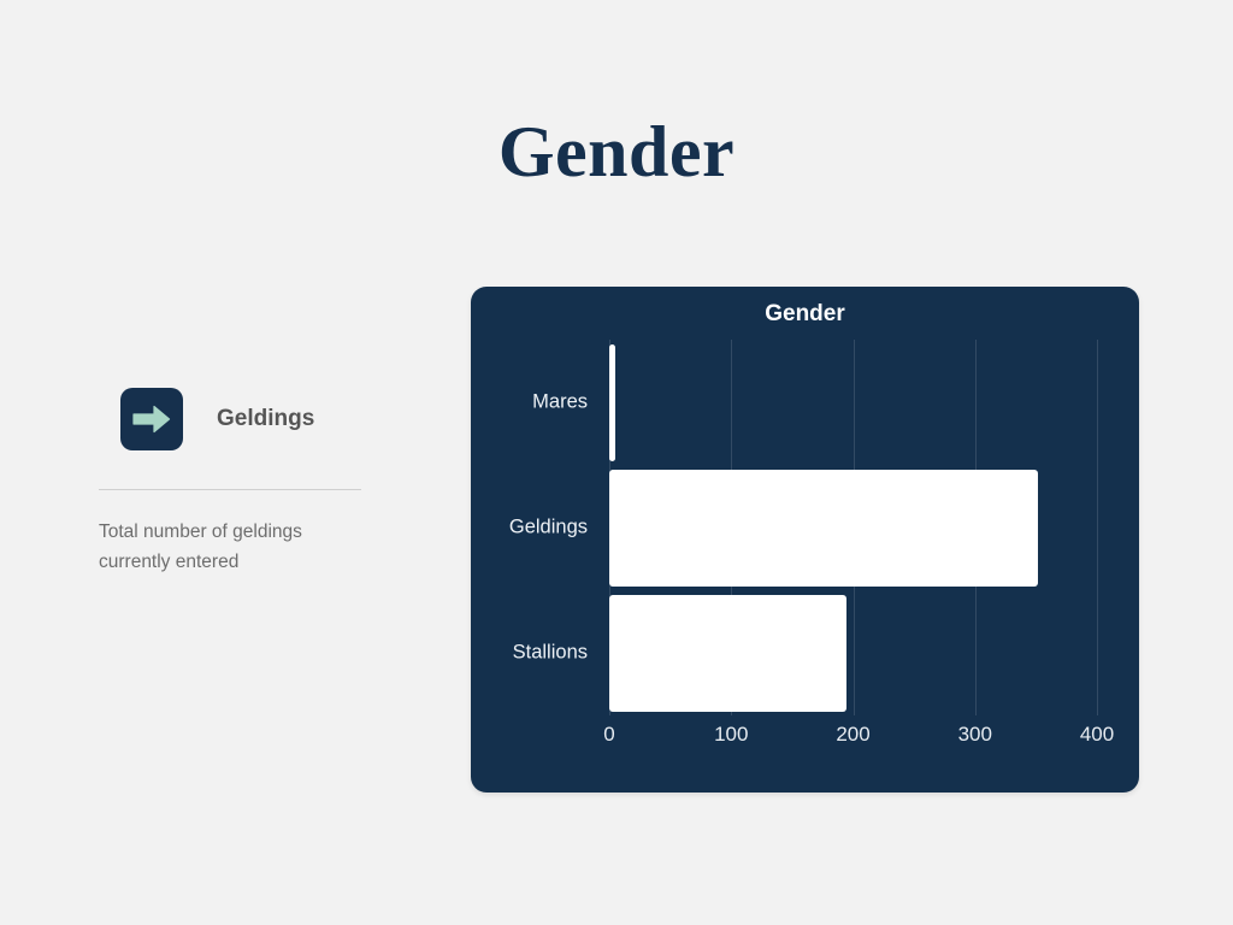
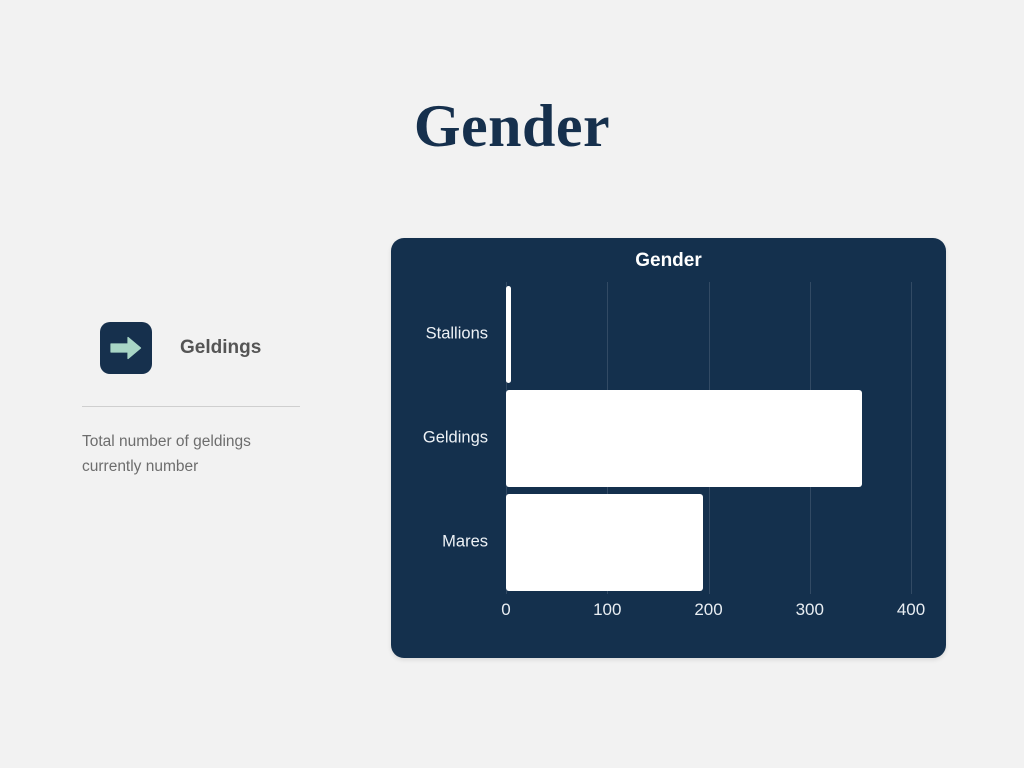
  Gender
  Geldings
- Total number of geldings currently entered
+ Total number of geldings currently number
  Gender
  0
  100
  200
  300
  400
- Mares
+ Stallions
  Geldings
- Stallions
+ Mares
